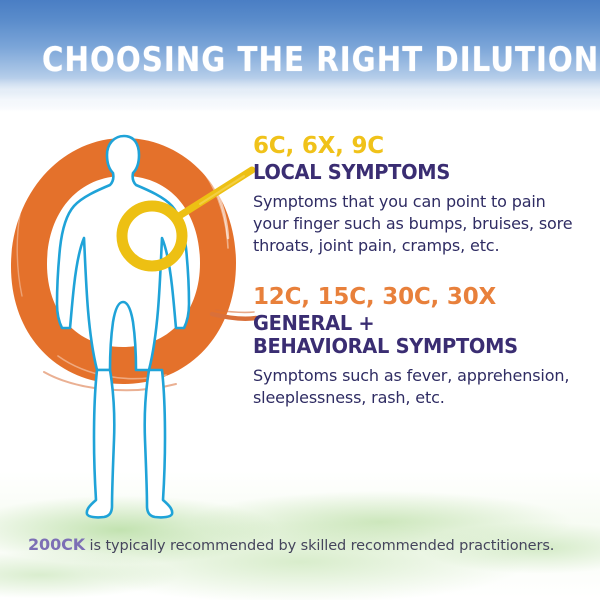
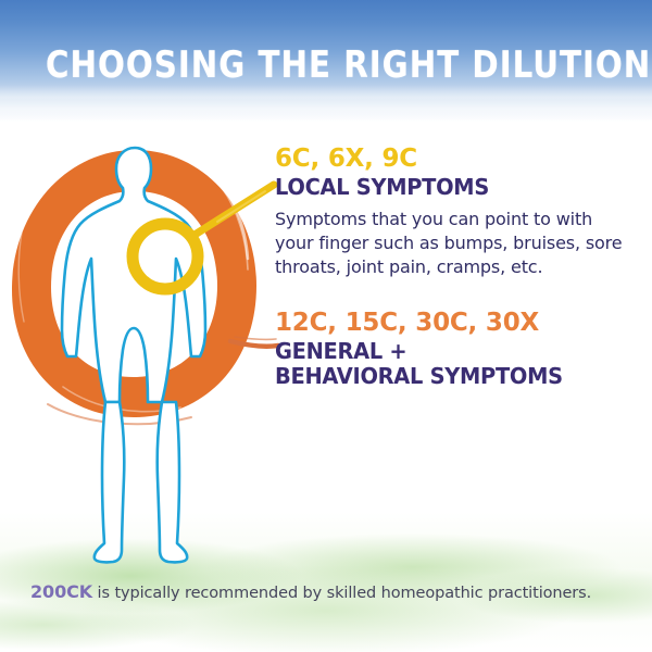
  CHOOSING THE RIGHT DILUTION
  6C, 6X, 9C
  LOCAL SYMPTOMS
- Symptoms that you can point to pain your finger such as bumps, bruises, sore throats, joint pain, cramps, etc.
+ Symptoms that you can point to with your finger such as bumps, bruises, sore throats, joint pain, cramps, etc.
  12C, 15C, 30C, 30X
  GENERAL +
  BEHAVIORAL SYMPTOMS
- Symptoms such as fever, apprehension, sleeplessness, rash, etc.
- 200CK is typically recommended by skilled recommended practitioners.
+ 200CK is typically recommended by skilled homeopathic practitioners.
